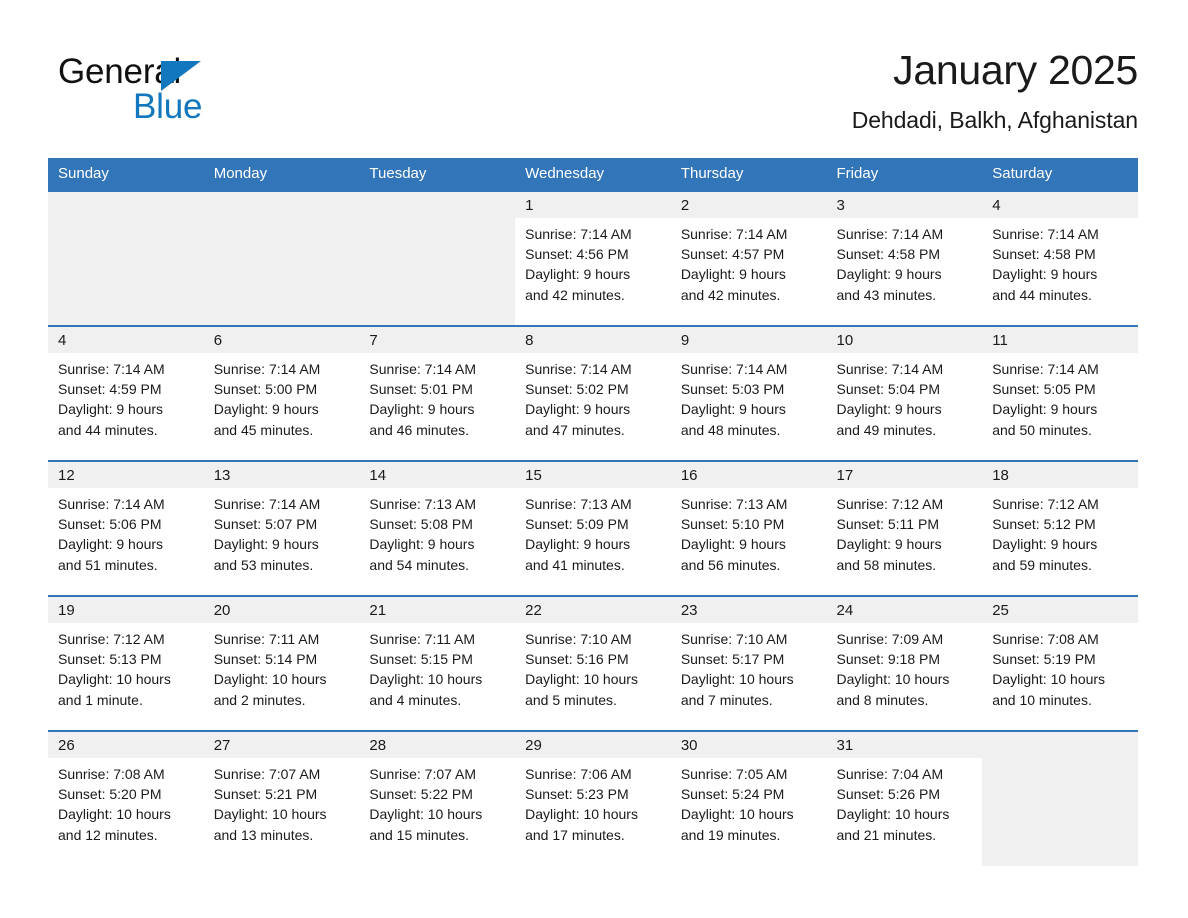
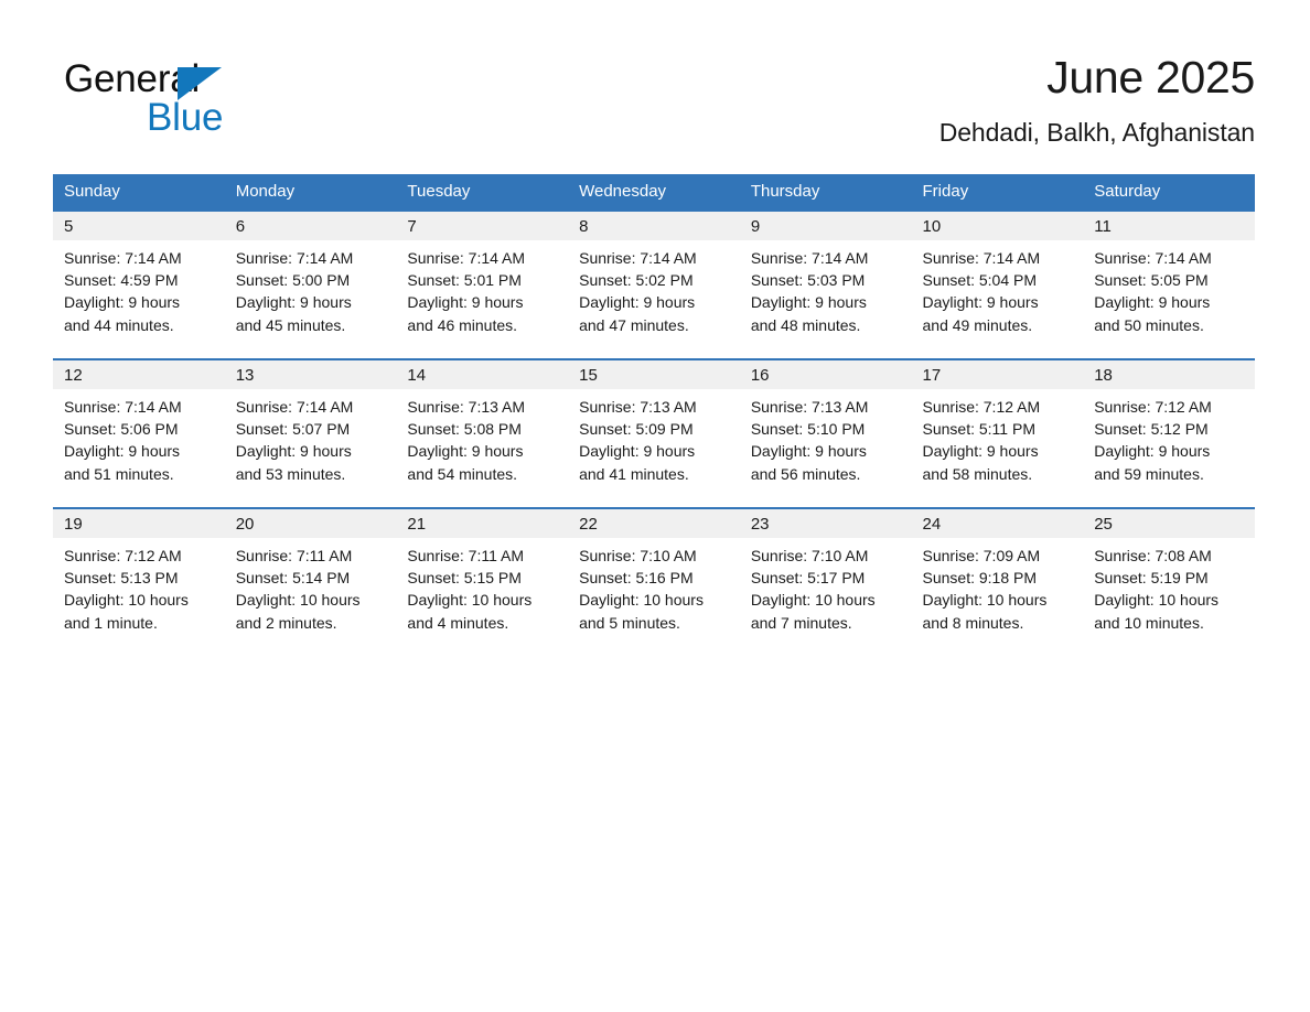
  General
  Blue
- January 2025
+ June 2025
  Dehdadi, Balkh, Afghanistan
  Sunday	Monday	Tuesday	Wednesday	Thursday	Friday	Saturday
- 			1Sunrise: 7:14 AMSunset: 4:56 PMDaylight: 9 hoursand 42 minutes.	2Sunrise: 7:14 AMSunset: 4:57 PMDaylight: 9 hoursand 42 minutes.	3Sunrise: 7:14 AMSunset: 4:58 PMDaylight: 9 hoursand 43 minutes.	4Sunrise: 7:14 AMSunset: 4:58 PMDaylight: 9 hoursand 44 minutes.
- 4Sunrise: 7:14 AMSunset: 4:59 PMDaylight: 9 hoursand 44 minutes.	6Sunrise: 7:14 AMSunset: 5:00 PMDaylight: 9 hoursand 45 minutes.	7Sunrise: 7:14 AMSunset: 5:01 PMDaylight: 9 hoursand 46 minutes.	8Sunrise: 7:14 AMSunset: 5:02 PMDaylight: 9 hoursand 47 minutes.	9Sunrise: 7:14 AMSunset: 5:03 PMDaylight: 9 hoursand 48 minutes.	10Sunrise: 7:14 AMSunset: 5:04 PMDaylight: 9 hoursand 49 minutes.	11Sunrise: 7:14 AMSunset: 5:05 PMDaylight: 9 hoursand 50 minutes.
+ 5Sunrise: 7:14 AMSunset: 4:59 PMDaylight: 9 hoursand 44 minutes.	6Sunrise: 7:14 AMSunset: 5:00 PMDaylight: 9 hoursand 45 minutes.	7Sunrise: 7:14 AMSunset: 5:01 PMDaylight: 9 hoursand 46 minutes.	8Sunrise: 7:14 AMSunset: 5:02 PMDaylight: 9 hoursand 47 minutes.	9Sunrise: 7:14 AMSunset: 5:03 PMDaylight: 9 hoursand 48 minutes.	10Sunrise: 7:14 AMSunset: 5:04 PMDaylight: 9 hoursand 49 minutes.	11Sunrise: 7:14 AMSunset: 5:05 PMDaylight: 9 hoursand 50 minutes.
  12Sunrise: 7:14 AMSunset: 5:06 PMDaylight: 9 hoursand 51 minutes.	13Sunrise: 7:14 AMSunset: 5:07 PMDaylight: 9 hoursand 53 minutes.	14Sunrise: 7:13 AMSunset: 5:08 PMDaylight: 9 hoursand 54 minutes.	15Sunrise: 7:13 AMSunset: 5:09 PMDaylight: 9 hoursand 41 minutes.	16Sunrise: 7:13 AMSunset: 5:10 PMDaylight: 9 hoursand 56 minutes.	17Sunrise: 7:12 AMSunset: 5:11 PMDaylight: 9 hoursand 58 minutes.	18Sunrise: 7:12 AMSunset: 5:12 PMDaylight: 9 hoursand 59 minutes.
  19Sunrise: 7:12 AMSunset: 5:13 PMDaylight: 10 hoursand 1 minute.	20Sunrise: 7:11 AMSunset: 5:14 PMDaylight: 10 hoursand 2 minutes.	21Sunrise: 7:11 AMSunset: 5:15 PMDaylight: 10 hoursand 4 minutes.	22Sunrise: 7:10 AMSunset: 5:16 PMDaylight: 10 hoursand 5 minutes.	23Sunrise: 7:10 AMSunset: 5:17 PMDaylight: 10 hoursand 7 minutes.	24Sunrise: 7:09 AMSunset: 9:18 PMDaylight: 10 hoursand 8 minutes.	25Sunrise: 7:08 AMSunset: 5:19 PMDaylight: 10 hoursand 10 minutes.
- 26Sunrise: 7:08 AMSunset: 5:20 PMDaylight: 10 hoursand 12 minutes.	27Sunrise: 7:07 AMSunset: 5:21 PMDaylight: 10 hoursand 13 minutes.	28Sunrise: 7:07 AMSunset: 5:22 PMDaylight: 10 hoursand 15 minutes.	29Sunrise: 7:06 AMSunset: 5:23 PMDaylight: 10 hoursand 17 minutes.	30Sunrise: 7:05 AMSunset: 5:24 PMDaylight: 10 hoursand 19 minutes.	31Sunrise: 7:04 AMSunset: 5:26 PMDaylight: 10 hoursand 21 minutes.
